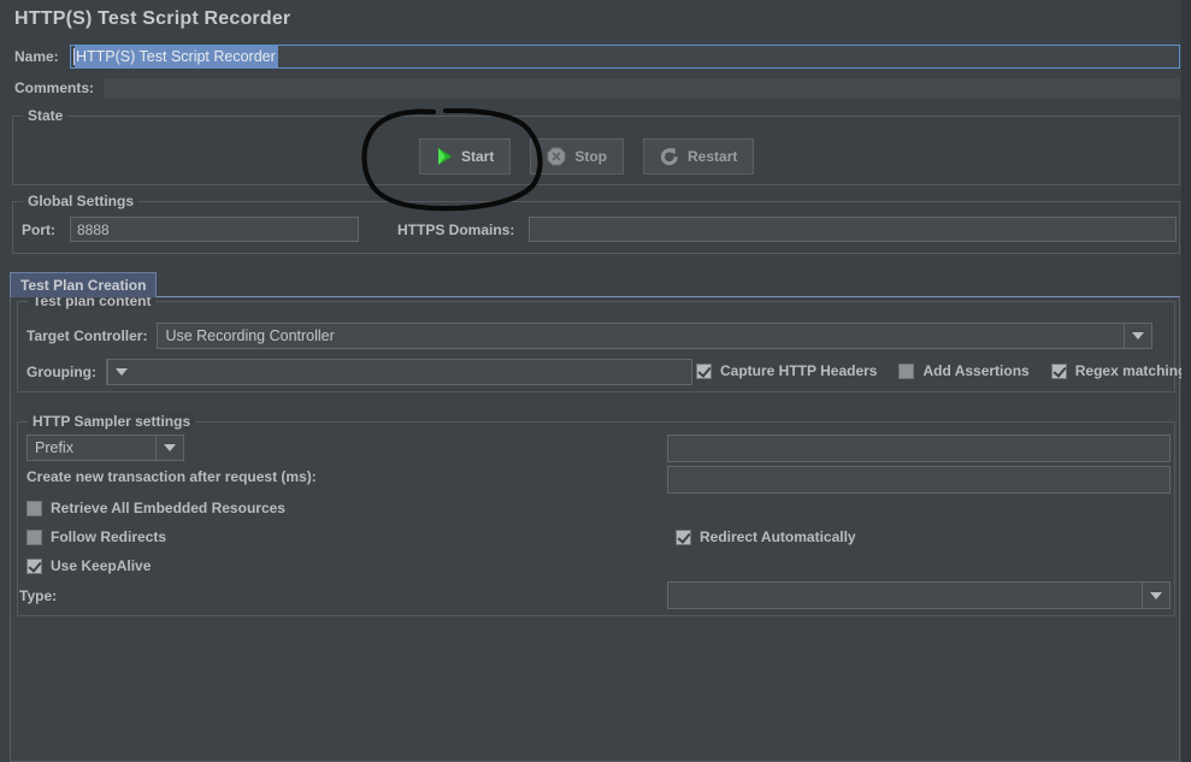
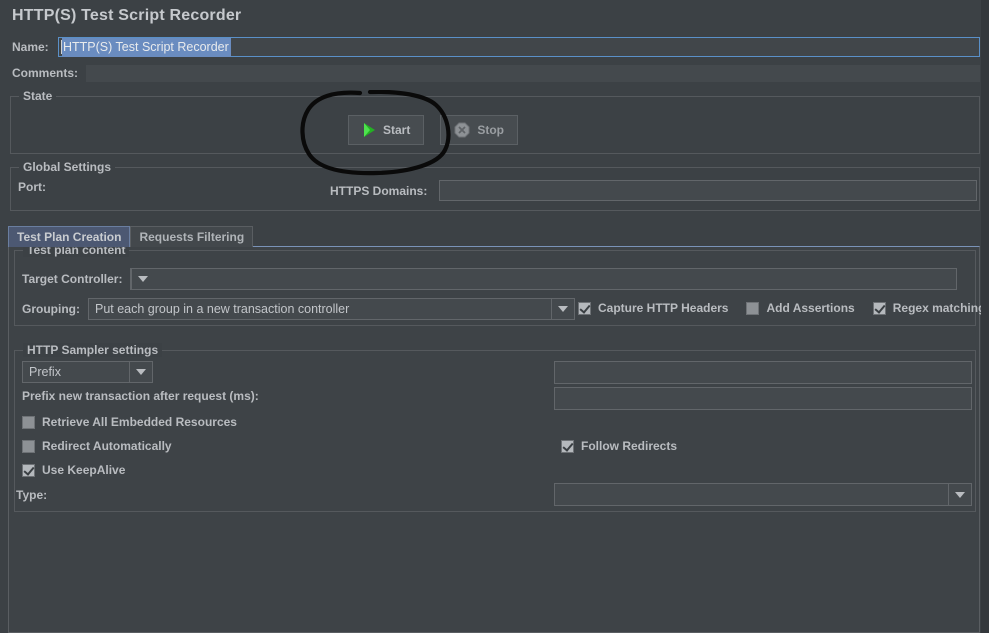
  HTTP(S) Test Script Recorder
  Name:
  HTTP(S) Test Script Recorder
  Comments:
  State
  Start
  Stop
- Restart
  Global Settings
  Port:
- 8888
  HTTPS Domains:
  Test Plan Creation
+ Requests Filtering
  Test plan content
  Target Controller:
- Use Recording Controller
  Grouping:
+ Put each group in a new transaction controller
  Capture HTTP Headers
  Add Assertions
  Regex matchin
  HTTP Sampler settings
  Prefix
- Create new transaction after request (ms):
+ Prefix new transaction after request (ms):
  Retrieve All Embedded Resources
- Follow Redirects
+ Redirect Automatically
  Use KeepAlive
- Redirect Automatically
+ Follow Redirects
  Type:
